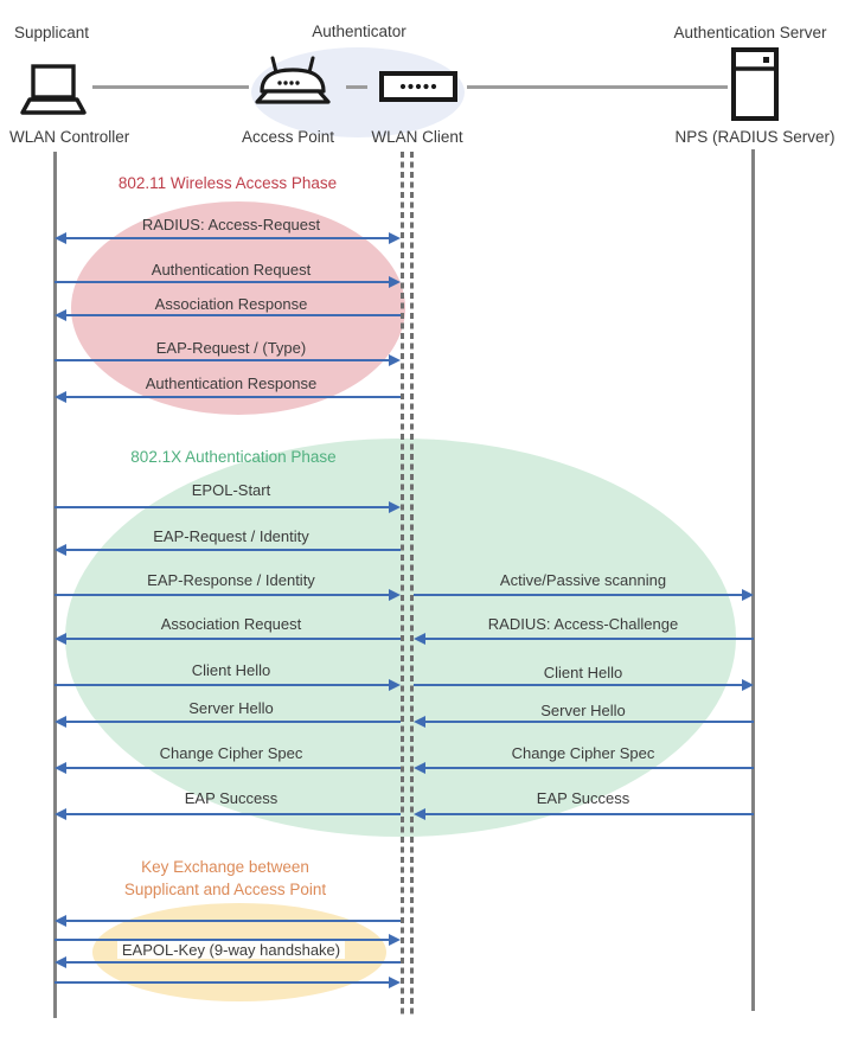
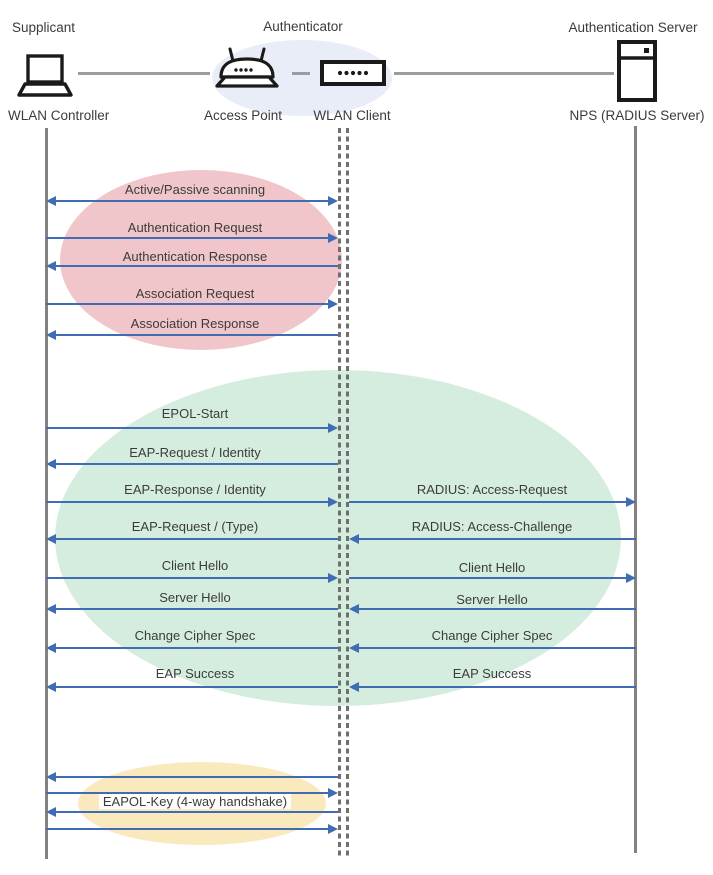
  Supplicant
  Authenticator
  Authentication Server
  WLAN Controller
  Access Point
  WLAN Client
  NPS (RADIUS Server)
- 802.11 Wireless Access Phase
- 802.1X Authentication Phase
- Key Exchange between
- Supplicant and Access Point
- RADIUS: Access-Request
+ Active/Passive scanning
  Authentication Request
- Association Response
+ Authentication Response
- EAP-Request / (Type)
+ Association Request
- Authentication Response
+ Association Response
  EPOL-Start
  EAP-Request / Identity
  EAP-Response / Identity
- Active/Passive scanning
+ RADIUS: Access-Request
- Association Request
+ EAP-Request / (Type)
  RADIUS: Access-Challenge
  Client Hello
  Client Hello
  Server Hello
  Server Hello
  Change Cipher Spec
  Change Cipher Spec
  EAP Success
  EAP Success
- EAPOL-Key (9-way handshake)
+ EAPOL-Key (4-way handshake)
